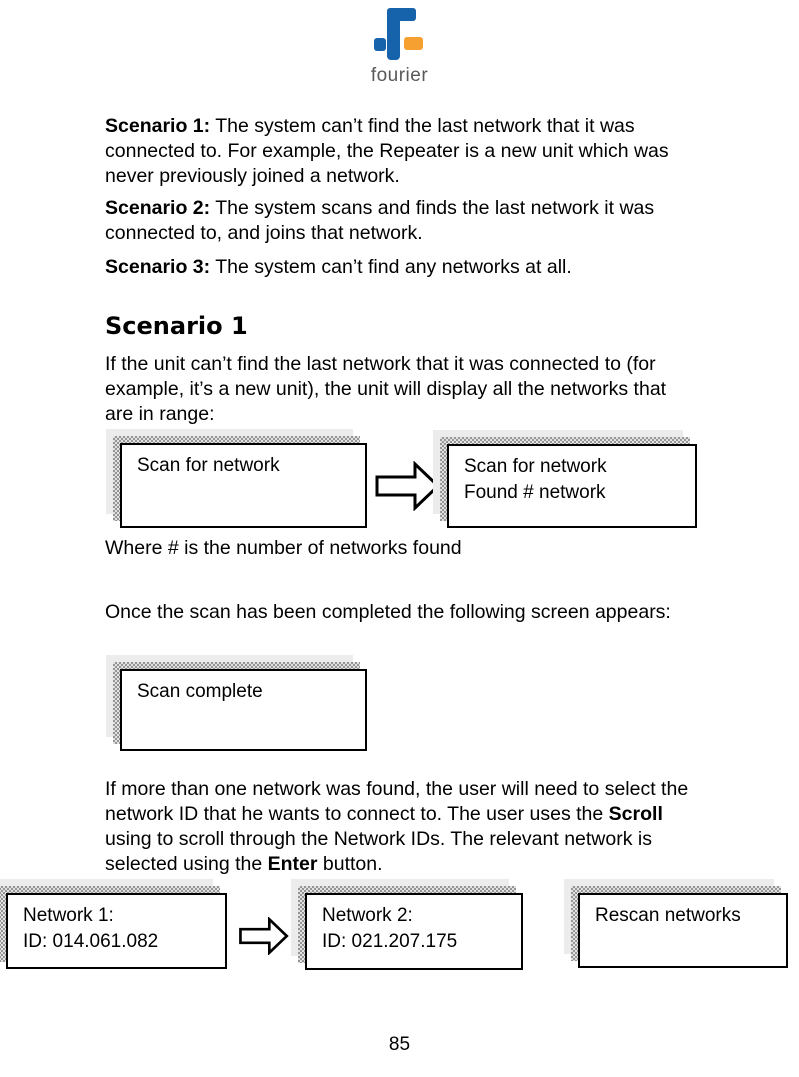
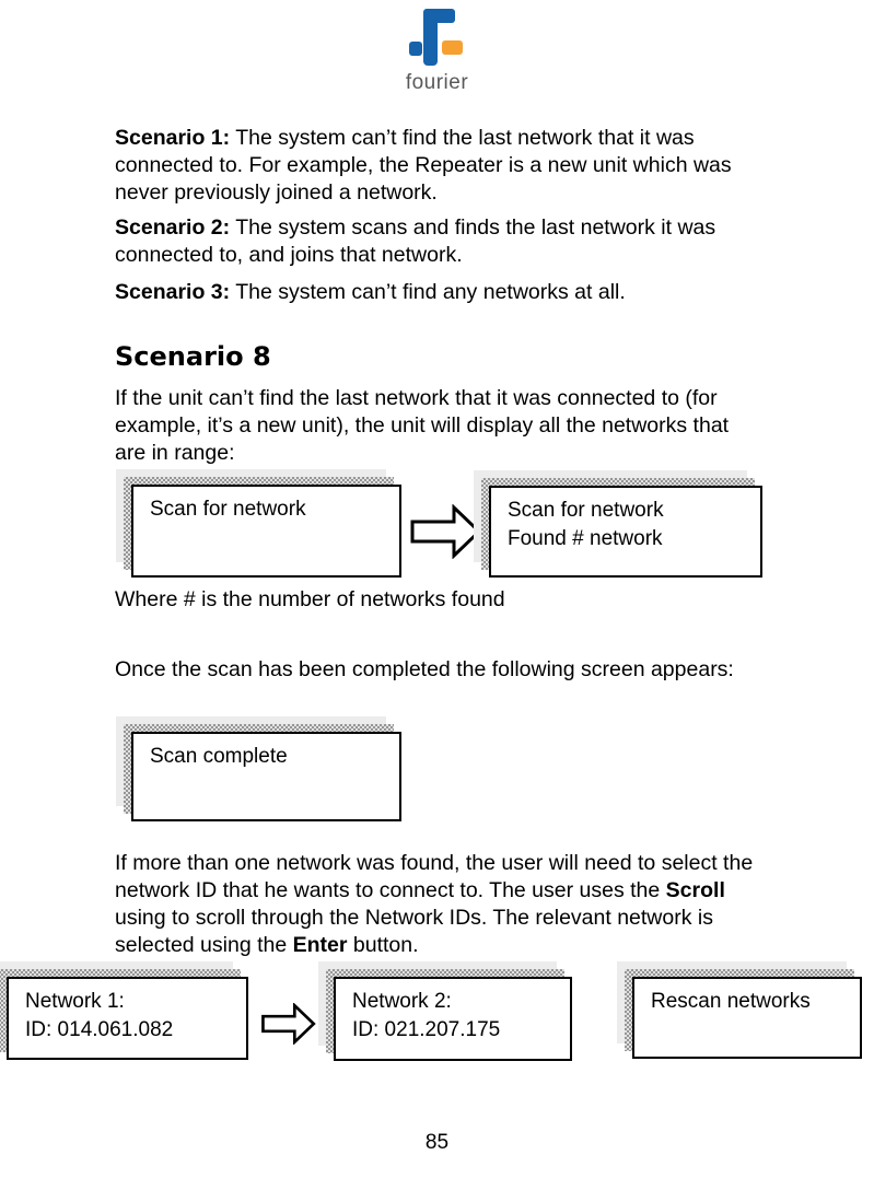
  fourier
  Scenario 1: The system can’t find the last network that it was connected to. For example, the Repeater is a new unit which was never previously joined a network.
  Scenario 2: The system scans and finds the last network it was connected to, and joins that network.
  Scenario 3: The system can’t find any networks at all.
- Scenario 1
+ Scenario 8
  If the unit can’t find the last network that it was connected to (for example, it’s a new unit), the unit will display all the networks that are in range:
  Scan for network
  Scan for network
  Found # network
  Where # is the number of networks found
  Once the scan has been completed the following screen appears:
  Scan complete
  If more than one network was found, the user will need to select the network ID that he wants to connect to. The user uses the Scroll using to scroll through the Network IDs. The relevant network is selected using the Enter button.
  Network 1:
  ID: 014.061.082
  Network 2:
  ID: 021.207.175
  Rescan networks
  85
